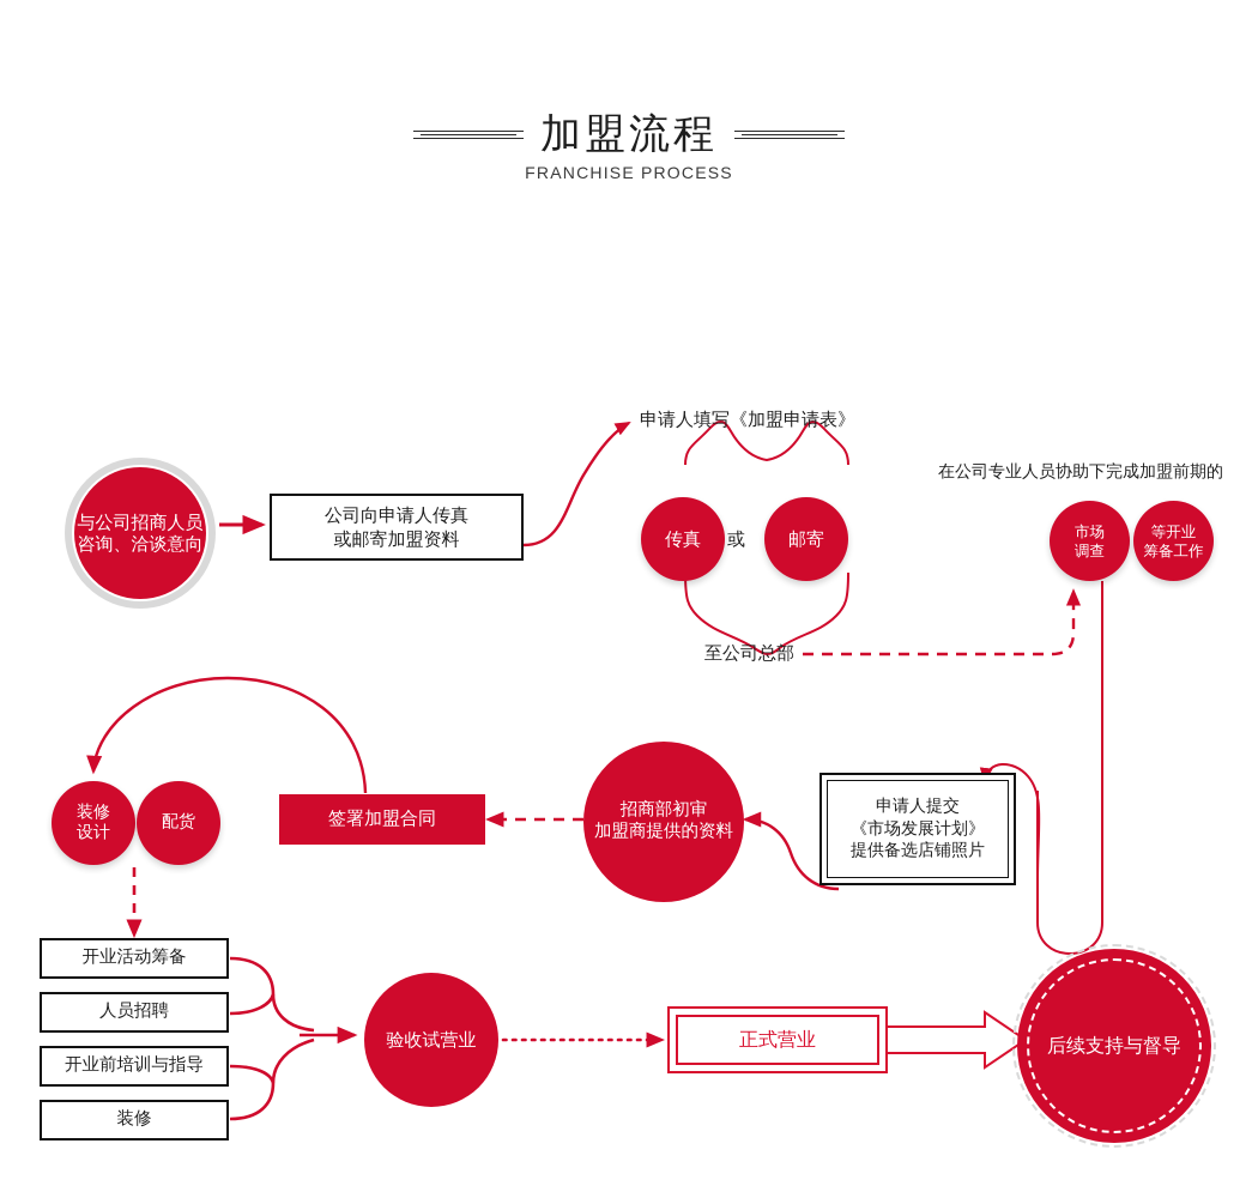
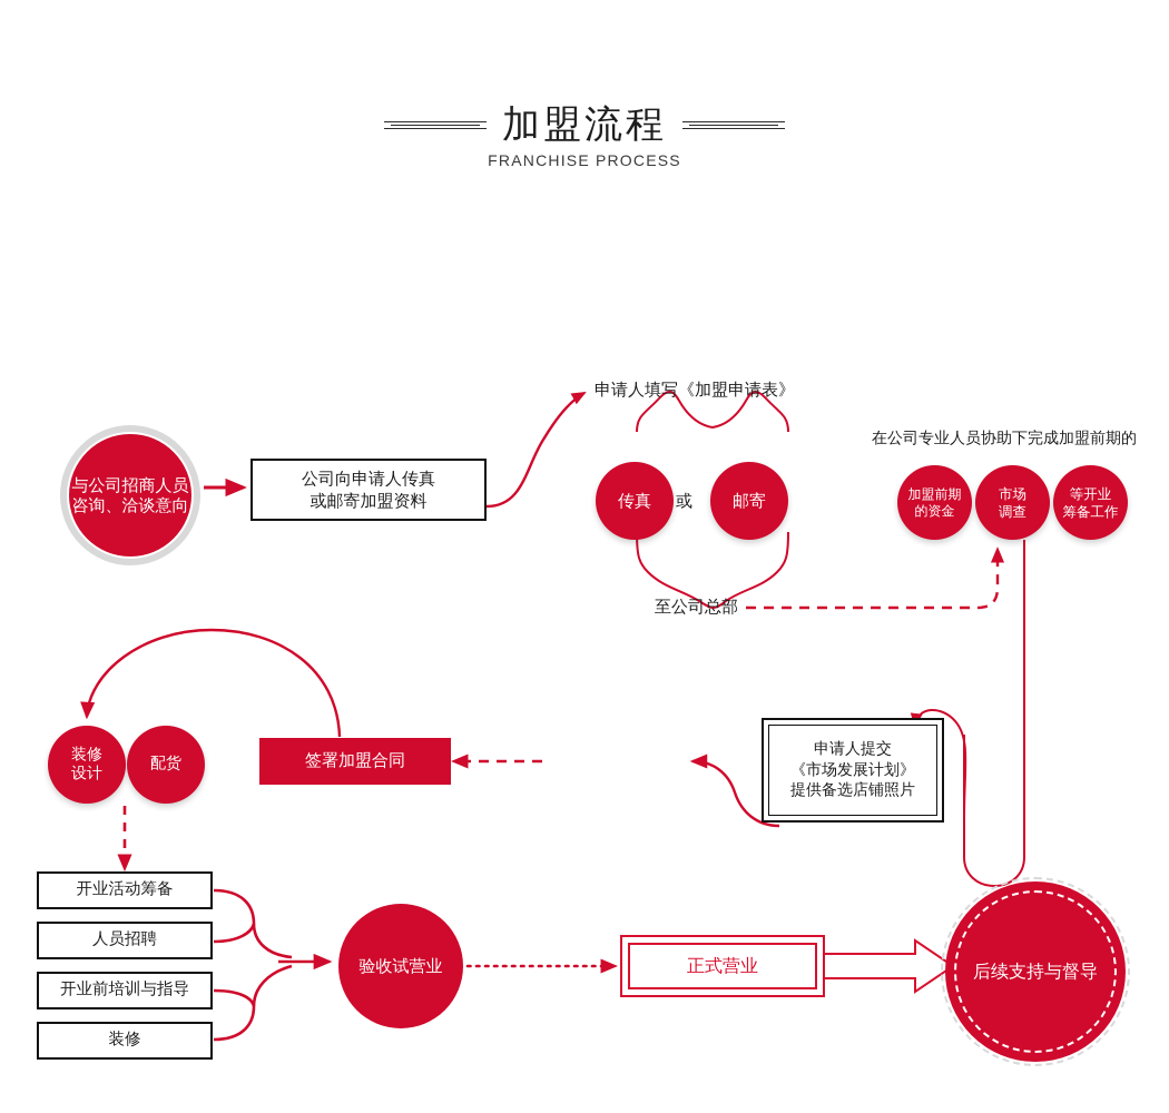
  加盟流程
  FRANCHISE PROCESS
  与公司招商人员
  咨询、洽谈意向
  公司向申请人传真
  或邮寄加盟资料
  申请人填写《加盟申请表》
  传真
  或
  邮寄
  至公司总部
  在公司专业人员协助下完成加盟前期的
+ 加盟前期
+ 的资金
  市场
  调查
  等开业
  筹备工作
  申请人提交
  《市场发展计划》
  提供备选店铺照片
- 招商部初审
- 加盟商提供的资料
  签署加盟合同
  装修
  设计
  配货
  开业活动筹备
  人员招聘
  开业前培训与指导
  装修
  验收试营业
  正式营业
  后续支持与督导
